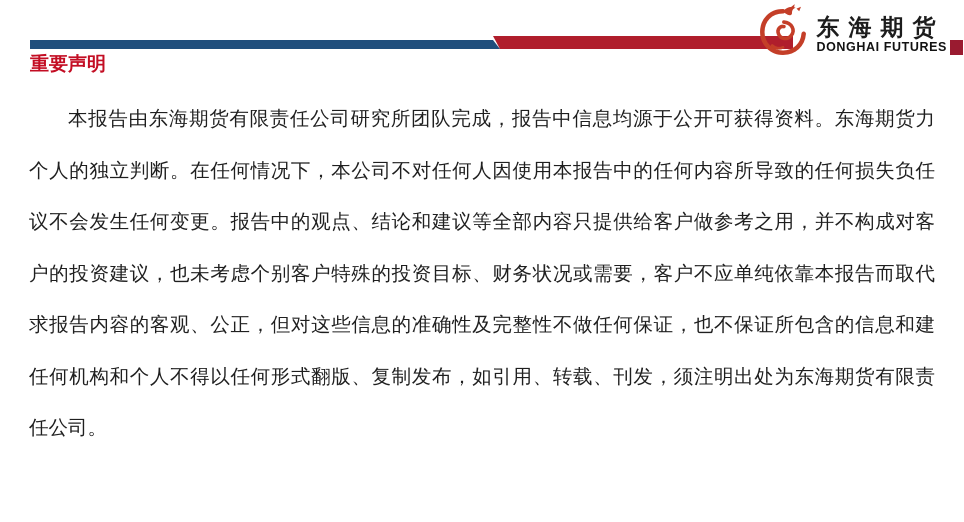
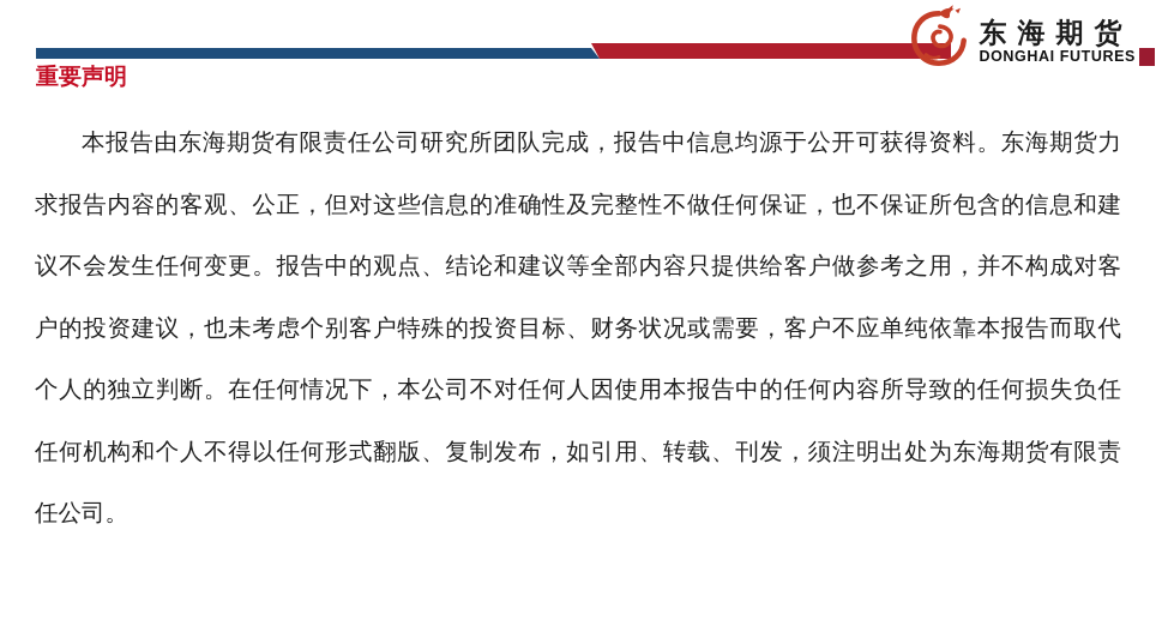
  东海期货
  DONGHAI FUTURES
  重要声明
  本报告由东海期货有限责任公司研究所团队完成，报告中信息均源于公开可获得资料。东海期货力
- 个人的独立判断。在任何情况下，本公司不对任何人因使用本报告中的任何内容所导致的任何损失负任
+ 求报告内容的客观、公正，但对这些信息的准确性及完整性不做任何保证，也不保证所包含的信息和建
  议不会发生任何变更。报告中的观点、结论和建议等全部内容只提供给客户做参考之用，并不构成对客
  户的投资建议，也未考虑个别客户特殊的投资目标、财务状况或需要，客户不应单纯依靠本报告而取代
- 求报告内容的客观、公正，但对这些信息的准确性及完整性不做任何保证，也不保证所包含的信息和建
+ 个人的独立判断。在任何情况下，本公司不对任何人因使用本报告中的任何内容所导致的任何损失负任
  任何机构和个人不得以任何形式翻版、复制发布，如引用、转载、刊发，须注明出处为东海期货有限责
  任公司。
